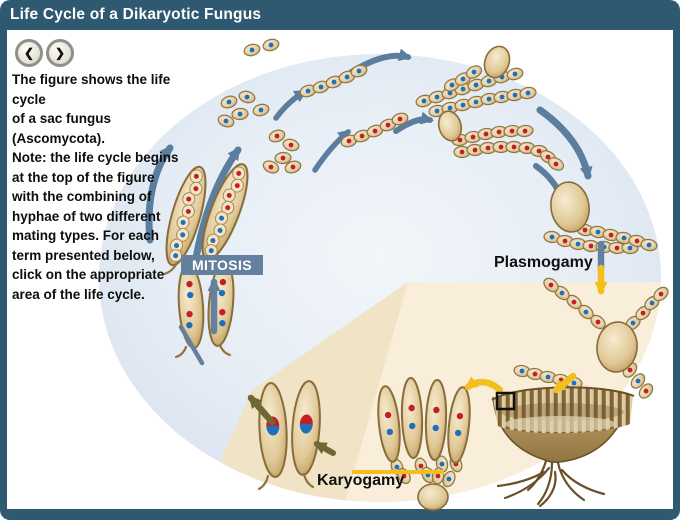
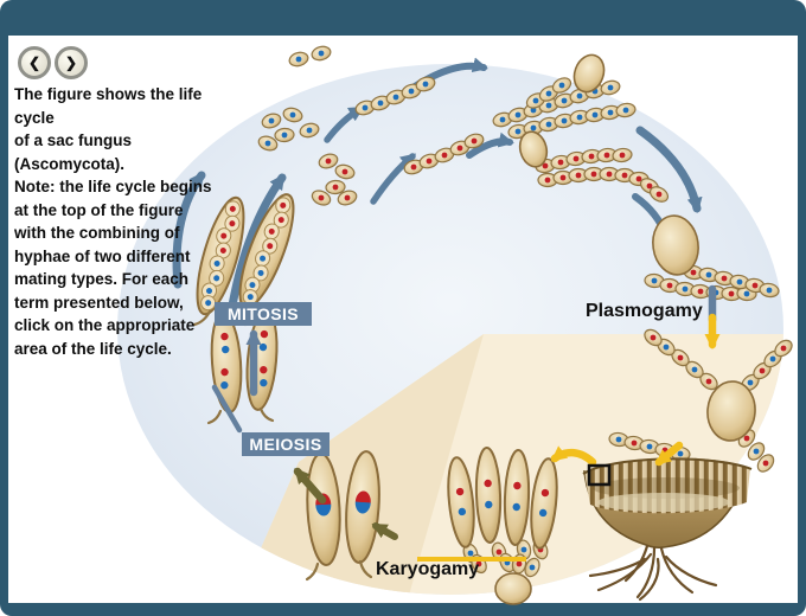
- Life Cycle of a Dikaryotic Fungus
  ❮
  ❯
  The figure shows the life cycle
  of a sac fungus (Ascomycota).
  Note: the life cycle begins
  at the top of the figure
  with the combining of
  hyphae of two different
  mating types. For each
  term presented below,
  click on the appropriate
  area of the life cycle.
  MITOSIS
+ MEIOSIS
  Karyogamy
  Plasmogamy
